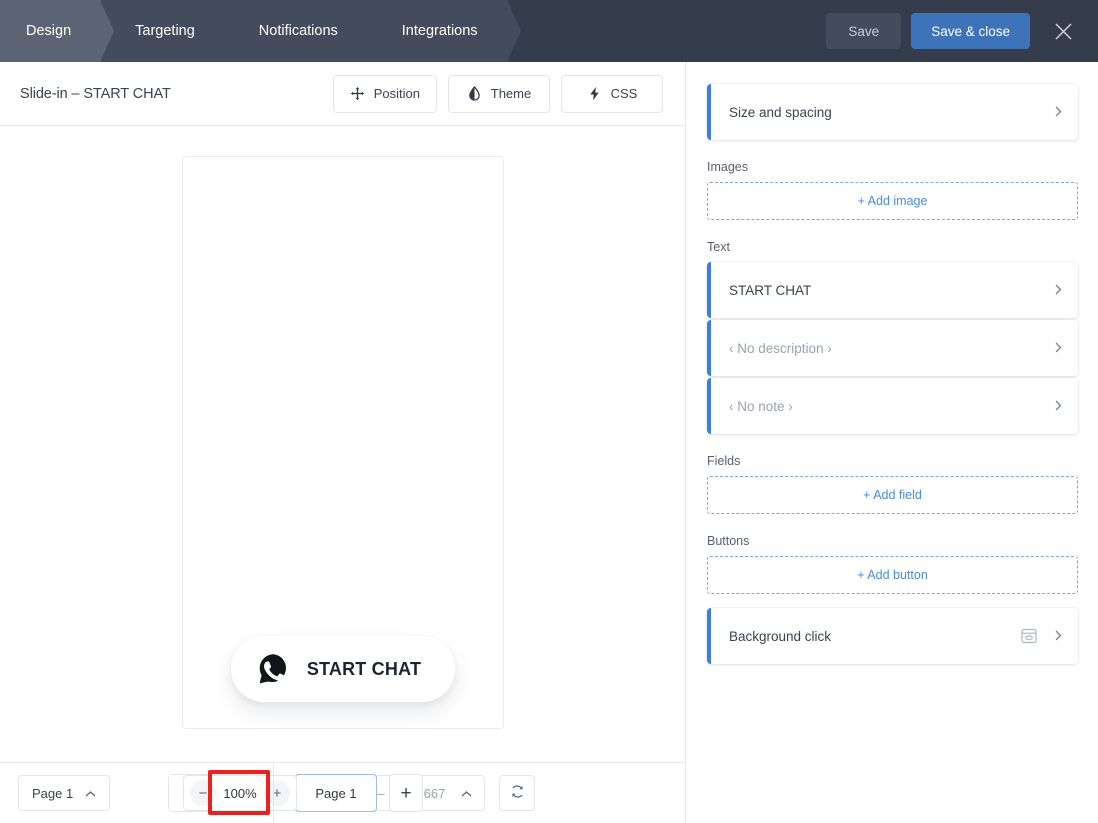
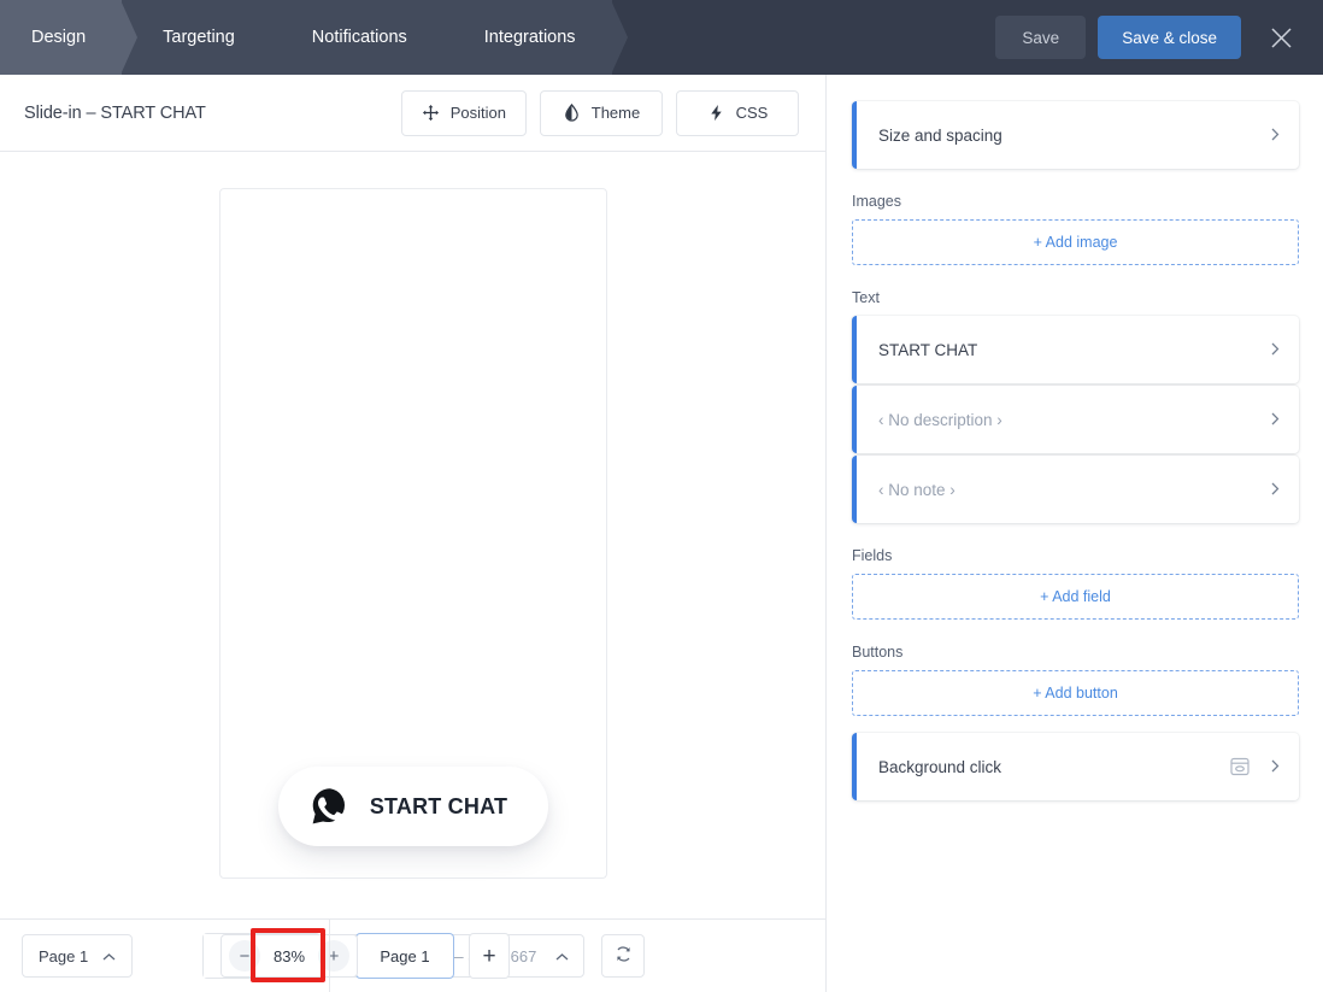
  Design
  Targeting
  Notifications
  Integrations
  Save
  Save & close
  Slide-in – START CHAT
  Position
  Theme
  CSS
  START CHAT
  Page 1
  −
- 100%
+ 83%
  +
  Page 1
  +
  Size and spacing
  Images
  + Add image
  Text
  START CHAT
  ‹ No description ›
  ‹ No note ›
  Fields
  + Add field
  Buttons
  + Add button
  Background click
